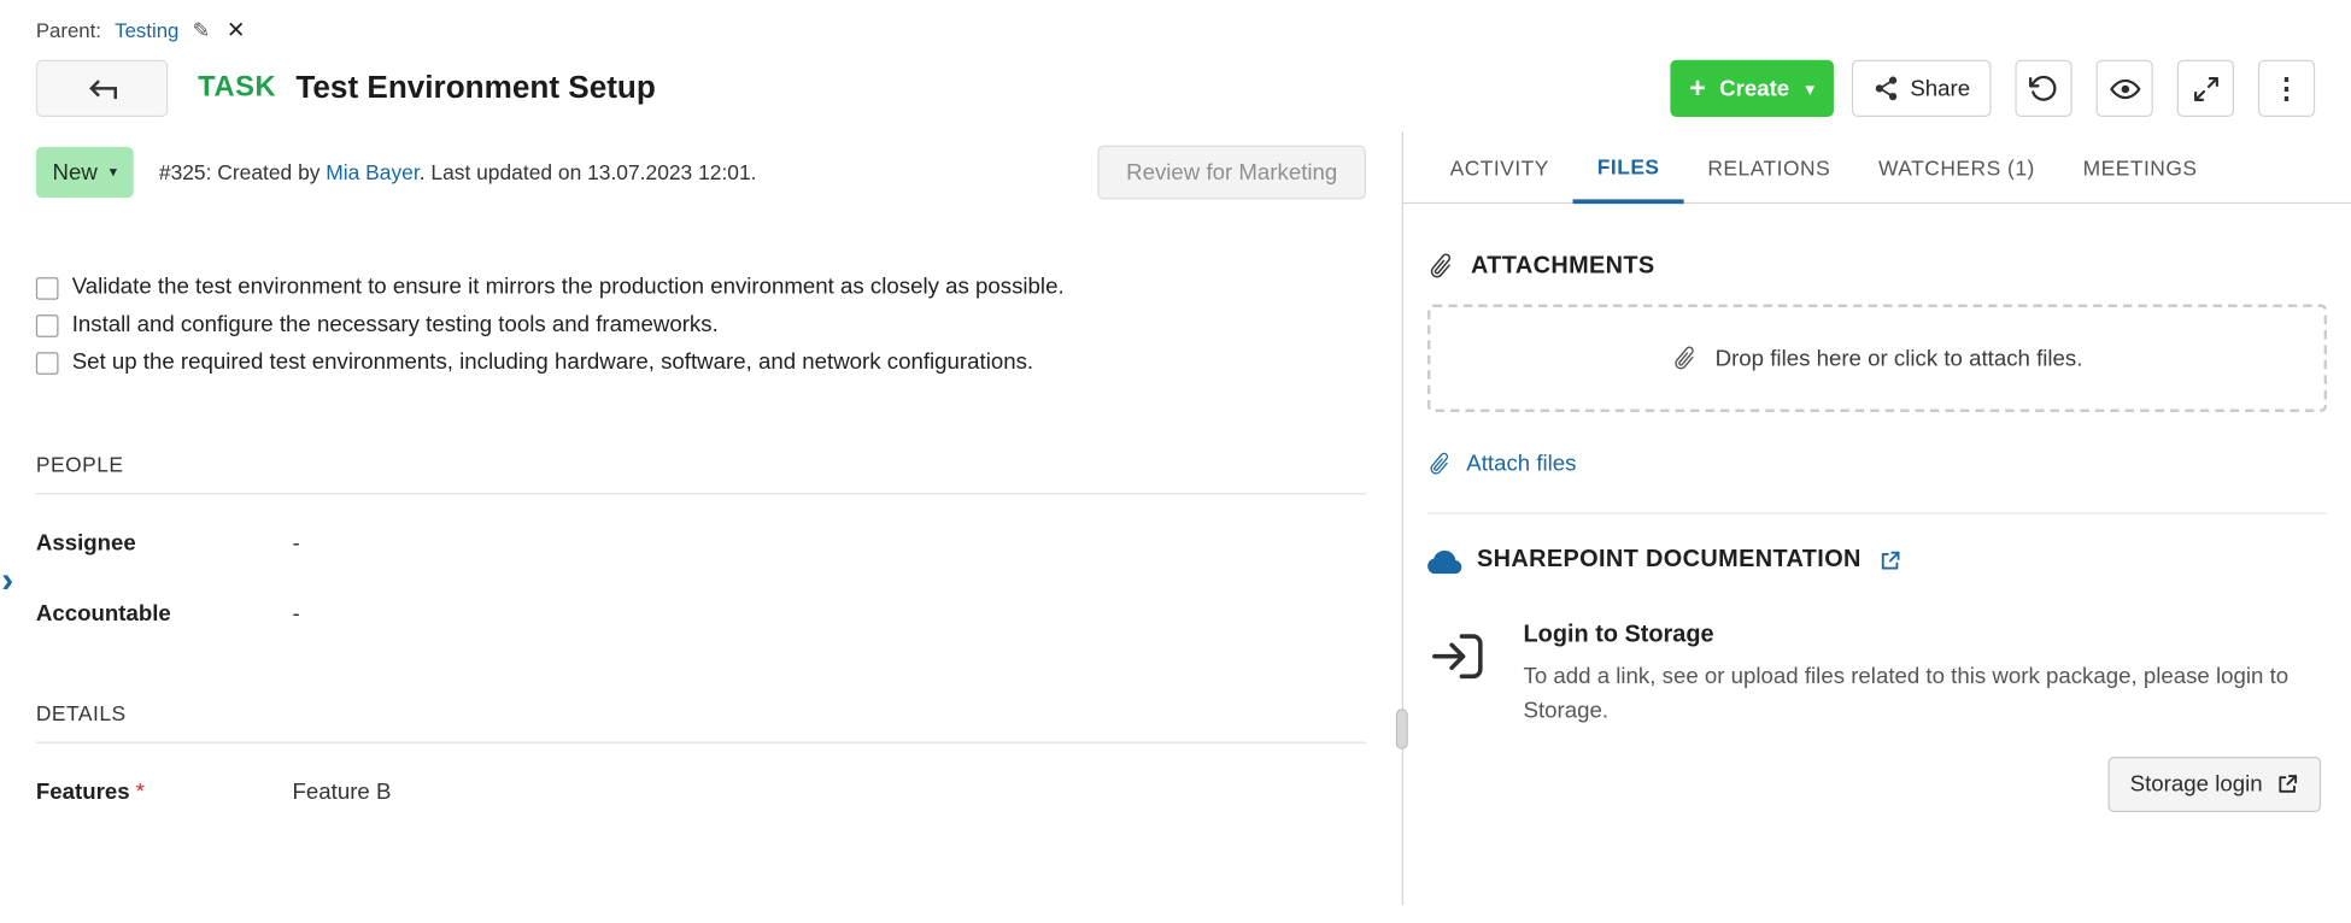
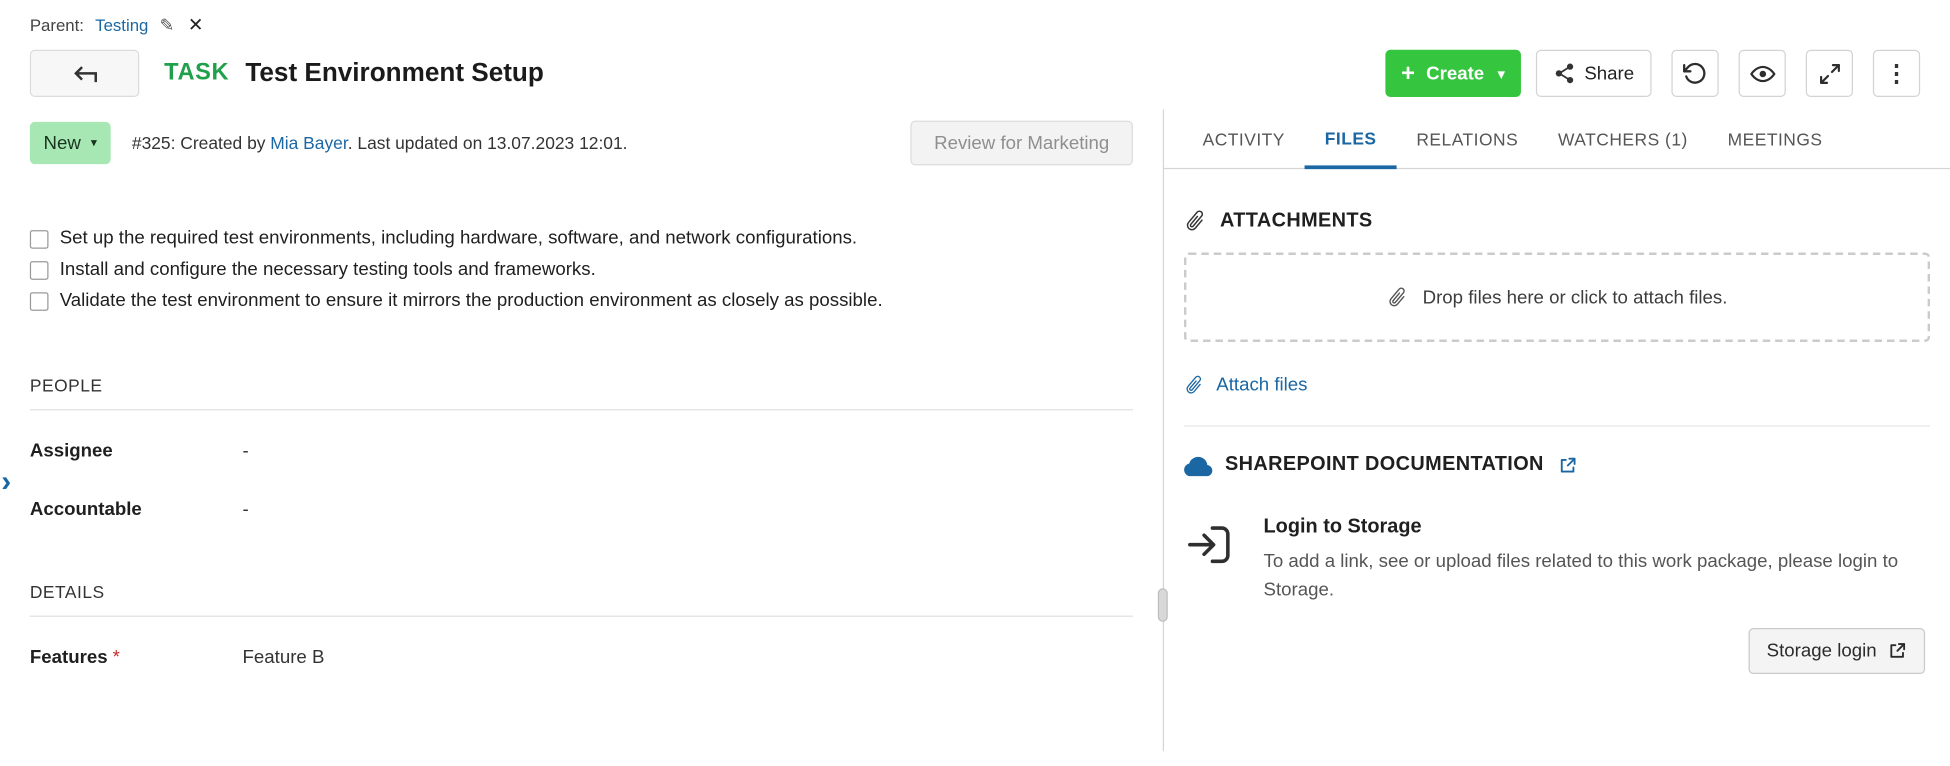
  Parent:
  Testing
  ✎
  ✕
  TASK
  Test Environment Setup
  +
  Create
  ▾
  Share
  ⋮
  ›
  New
  ▾
  #325: Created by Mia Bayer. Last updated on 13.07.2023 12:01.
  Review for Marketing
- Validate the test environment to ensure it mirrors the production environment as closely as possible.
+ Set up the required test environments, including hardware, software, and network configurations.
  Install and configure the necessary testing tools and frameworks.
- Set up the required test environments, including hardware, software, and network configurations.
+ Validate the test environment to ensure it mirrors the production environment as closely as possible.
  PEOPLE
  Assignee
  -
  Accountable
  -
  DETAILS
  Features *
  Feature B
  ACTIVITY
  FILES
  RELATIONS
  WATCHERS (1)
  MEETINGS
  ATTACHMENTS
  Drop files here or click to attach files.
  Attach files
  SHAREPOINT DOCUMENTATION
  Login to Storage
  To add a link, see or upload files related to this work package, please login to Storage.
  Storage login
